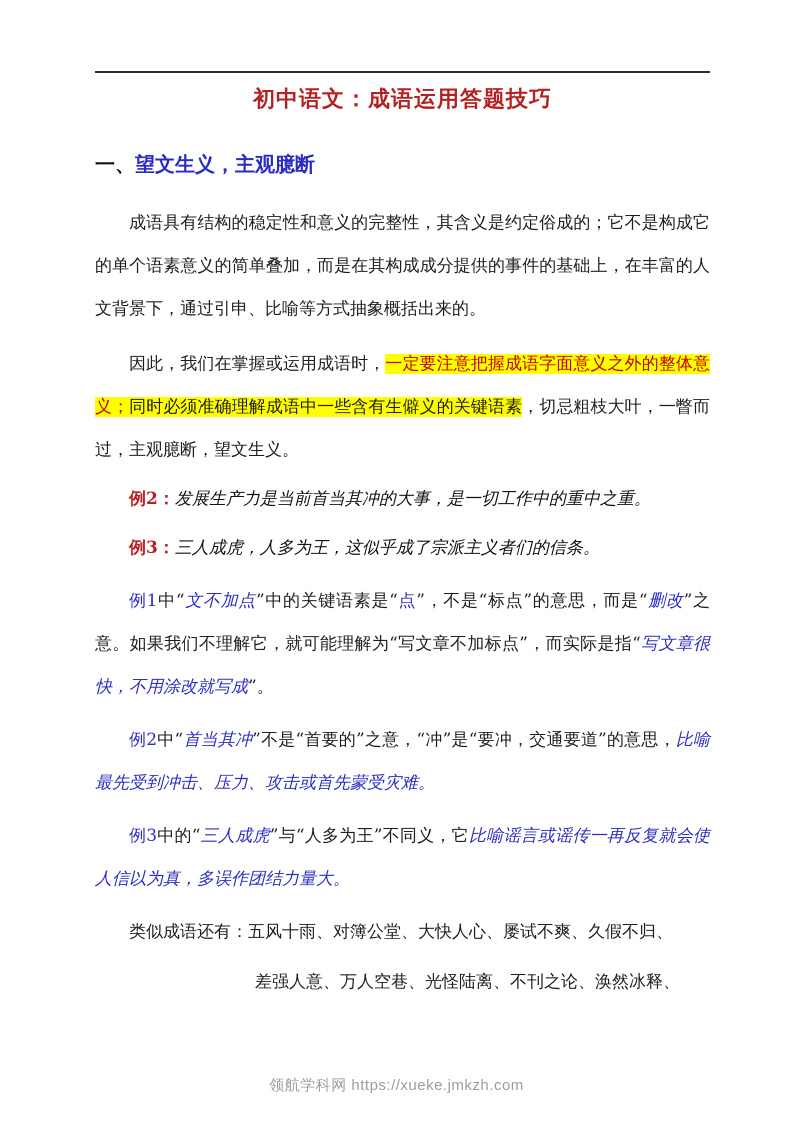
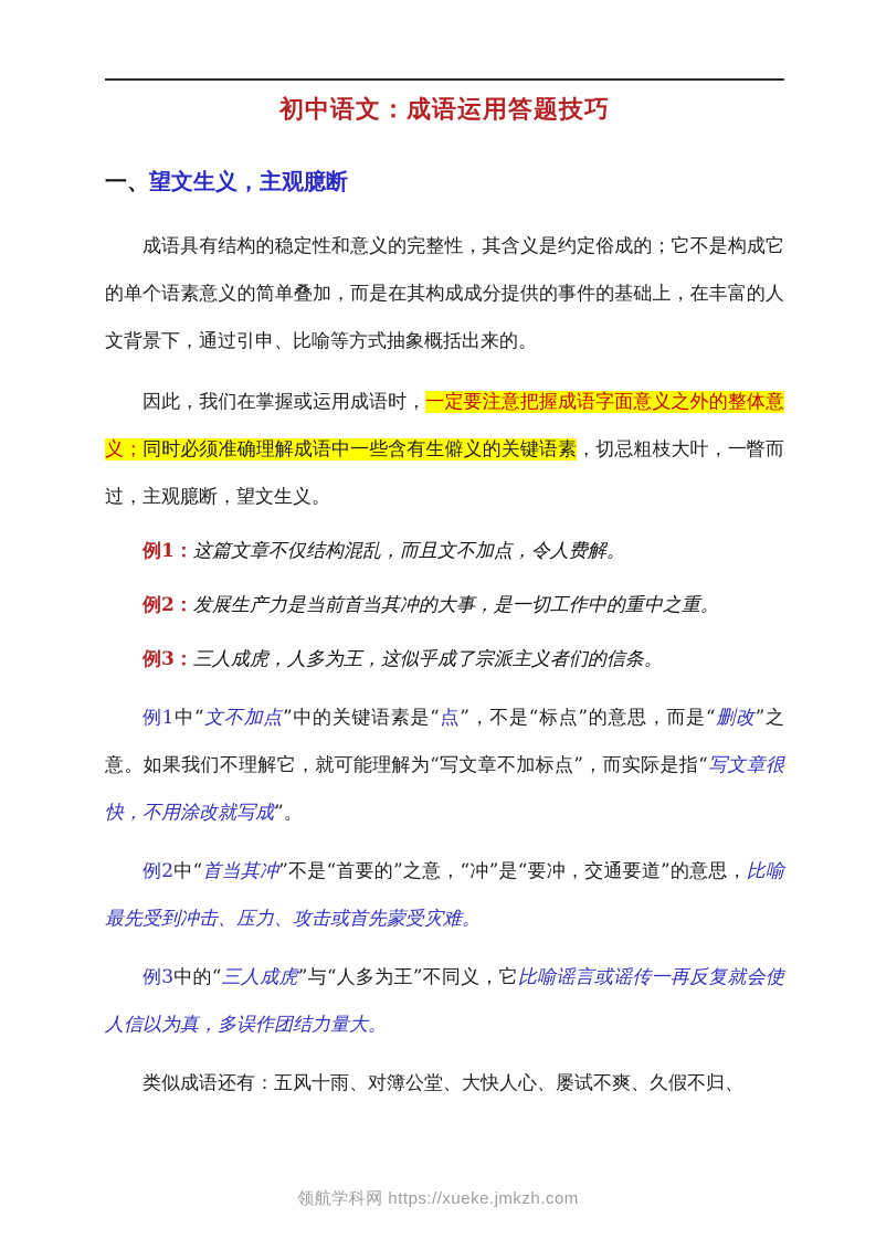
  初中语文：成语运用答题技巧
  一、望文生义，主观臆断
  成语具有结构的稳定性和意义的完整性，其含义是约定俗成的；它不是构成它的单个语素意义的简单叠加，而是在其构成成分提供的事件的基础上，在丰富的人文背景下，通过引申、比喻等方式抽象概括出来的。
  因此，我们在掌握或运用成语时，一定要注意把握成语字面意义之外的整体意义；同时必须准确理解成语中一些含有生僻义的关键语素，切忌粗枝大叶，一瞥而过，主观臆断，望文生义。
+ 例1：这篇文章不仅结构混乱，而且文不加点，令人费解。
  例2：发展生产力是当前首当其冲的大事，是一切工作中的重中之重。
  例3：三人成虎，人多为王，这似乎成了宗派主义者们的信条。
  例1中“文不加点”中的关键语素是“点”，不是“标点”的意思，而是“删改”之意。如果我们不理解它，就可能理解为“写文章不加标点”，而实际是指“写文章很快，不用涂改就写成”。
  例2中“首当其冲”不是“首要的”之意，“冲”是“要冲，交通要道”的意思，比喻最先受到冲击、压力、攻击或首先蒙受灾难。
  例3中的“三人成虎”与“人多为王”不同义，它比喻谣言或谣传一再反复就会使人信以为真，多误作团结力量大。
  类似成语还有：五风十雨、对簿公堂、大快人心、屡试不爽、久假不归、
- 差强人意、万人空巷、光怪陆离、不刊之论、涣然冰释、
  领航学科网 https://xueke.jmkzh.com
